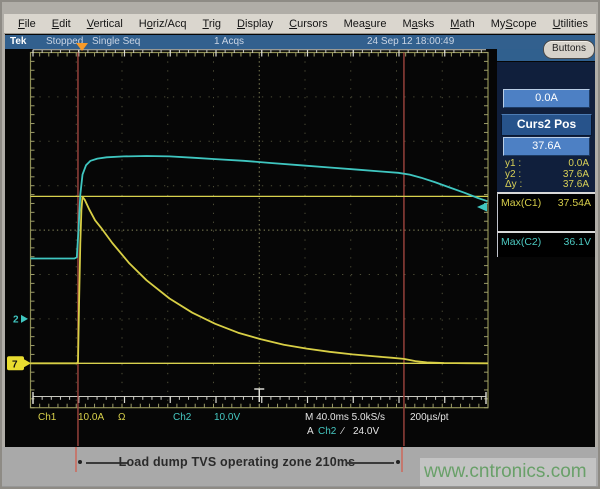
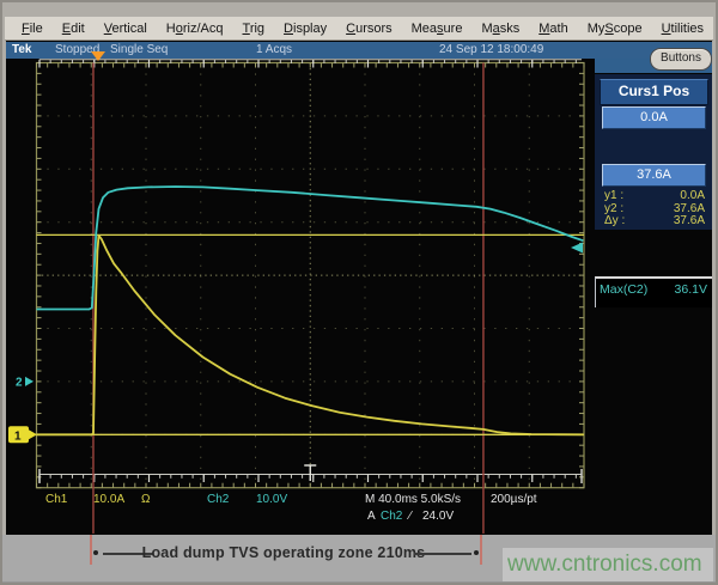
  File
  Edit
  Vertical
  Horiz/Acq
  Trig
  Display
  Cursors
  Measure
  Masks
  Math
  MyScope
  Utilities
  Tek
  Stopped
  Single Seq
  1 Acqs
  24 Sep 12 18:00:49
  Buttons
  2
- 7
+ 1
  Ch1
  10.0A
  Ω
  Ch2
  10.0V
  M 40.0ms 5.0kS/s
  200µs/pt
  A
  Ch2
  ∕
  24.0V
+ Curs1 Pos
  0.0A
- Curs2 Pos
  37.6A
  y1 :
  0.0A
  y2 :
  37.6A
  Δy :
  37.6A
- Max(C1)
- 37.54A
  Max(C2)
  36.1V
  Load dump TVS operating zone 210m
  www.cntronics.com
